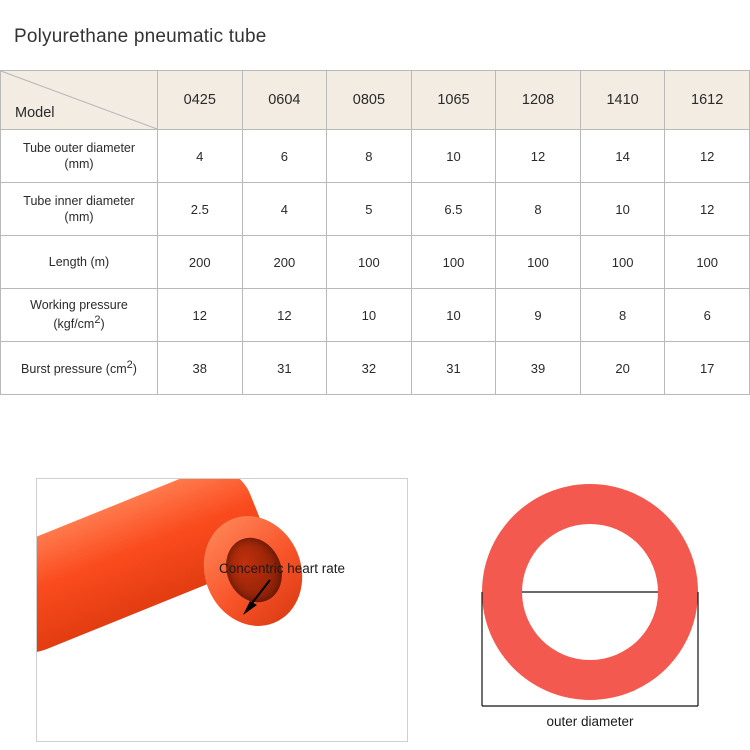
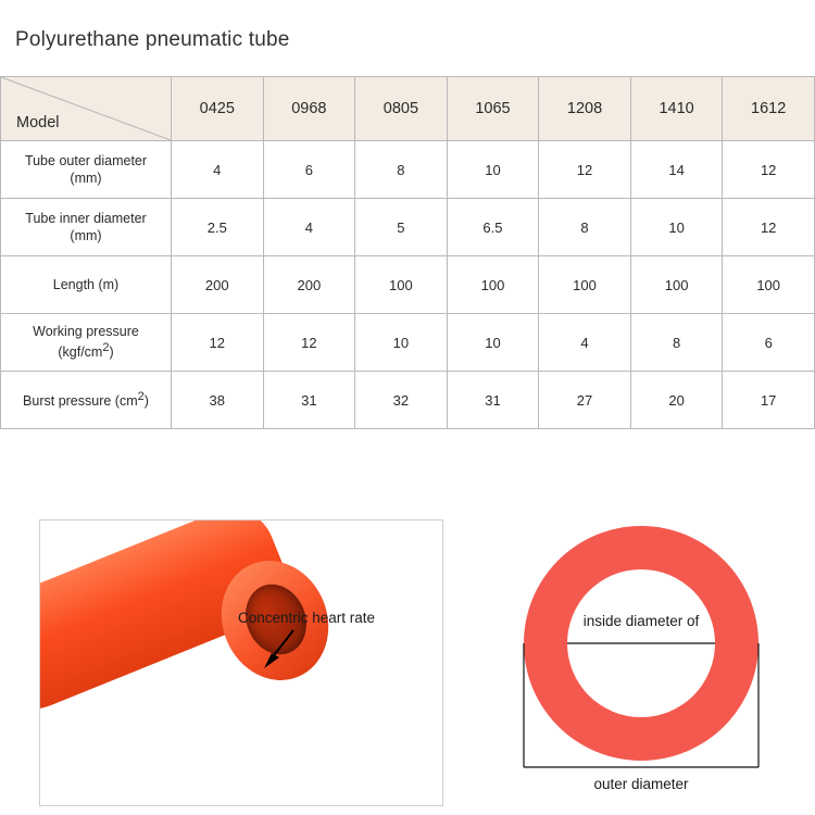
  Polyurethane pneumatic tube
- Model	0425	0604	0805	1065	1208	1410	1612
+ Model	0425	0968	0805	1065	1208	1410	1612
  Tube outer diameter (mm)	4	6	8	10	12	14	12
  Tube inner diameter (mm)	2.5	4	5	6.5	8	10	12
  Length (m)	200	200	100	100	100	100	100
- Working pressure (kgf/cm2)	12	12	10	10	9	8	6
+ Working pressure (kgf/cm2)	12	12	10	10	4	8	6
- Burst pressure (cm2)	38	31	32	31	39	20	17
+ Burst pressure (cm2)	38	31	32	31	27	20	17
  Concentric heart rate
+ inside diameter of
  outer diameter
